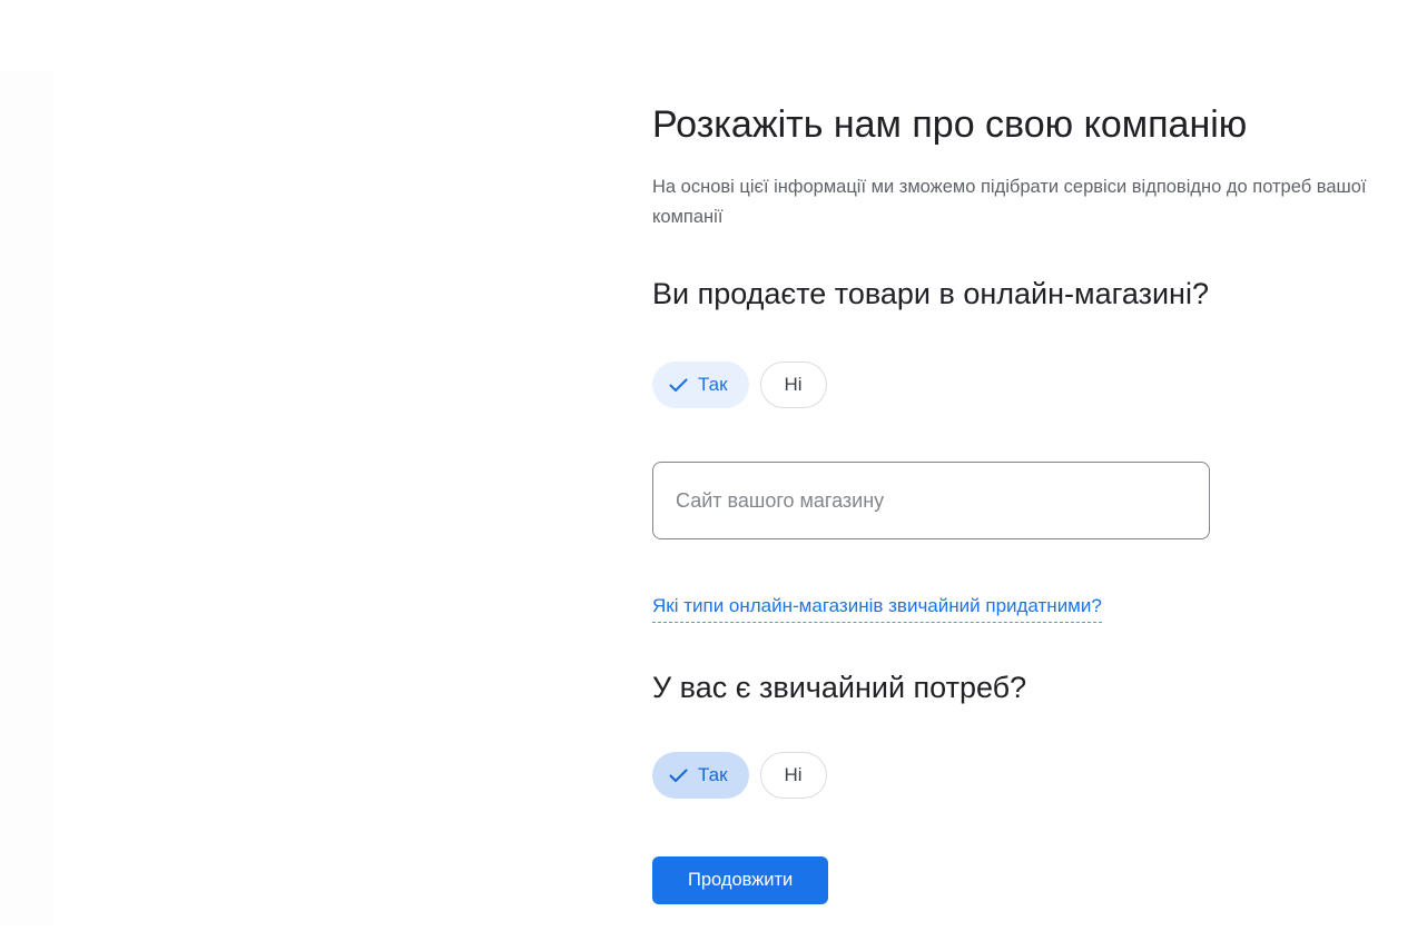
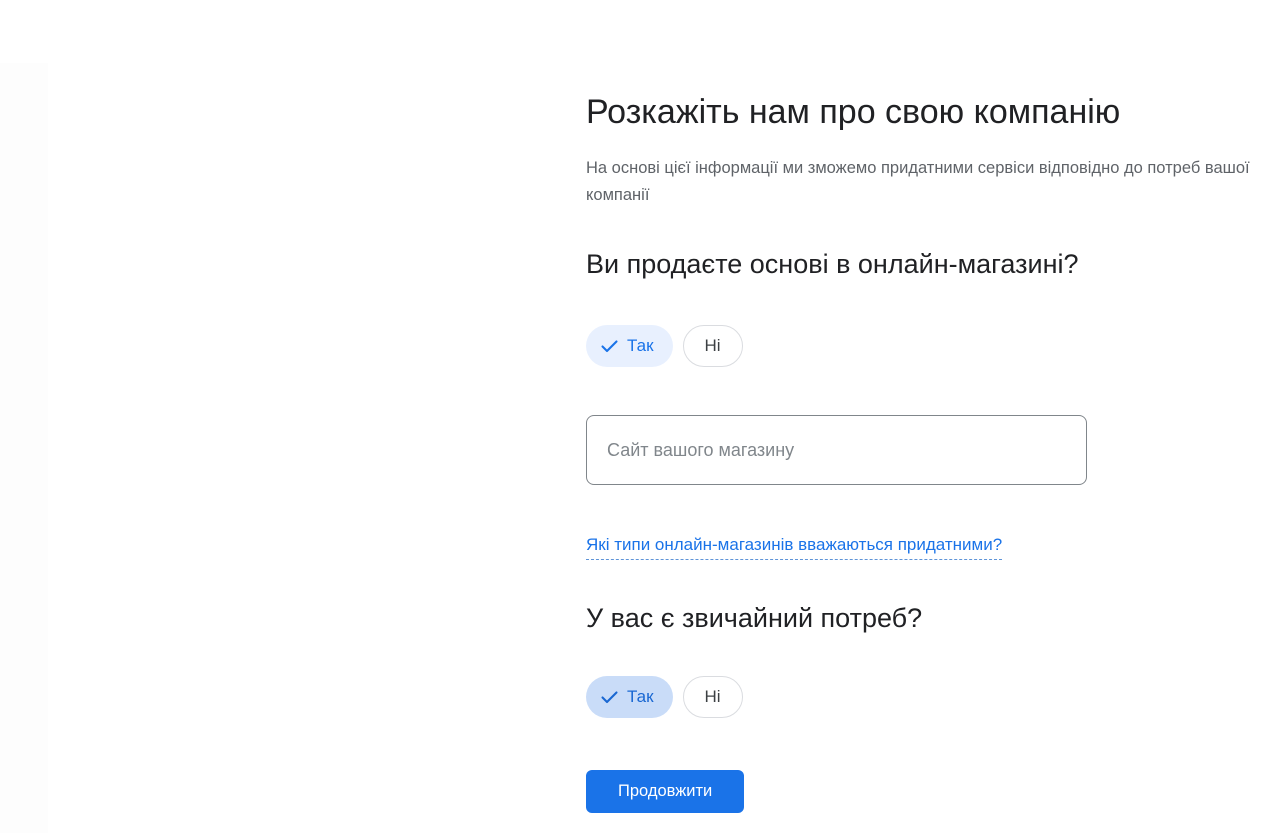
  Розкажіть нам про свою компанію
- На основі цієї інформації ми зможемо підібрати сервіси відповідно до потреб вашої компанії
+ На основі цієї інформації ми зможемо придатними сервіси відповідно до потреб вашої компанії
- Ви продаєте товари в онлайн-магазині?
+ Ви продаєте основі в онлайн-магазині?
  Так
  Ні
  Сайт вашого магазину
- Які типи онлайн-магазинів звичайний придатними?
+ Які типи онлайн-магазинів вважаються придатними?
  У вас є звичайний потреб?
  Так
  Ні
  Продовжити
